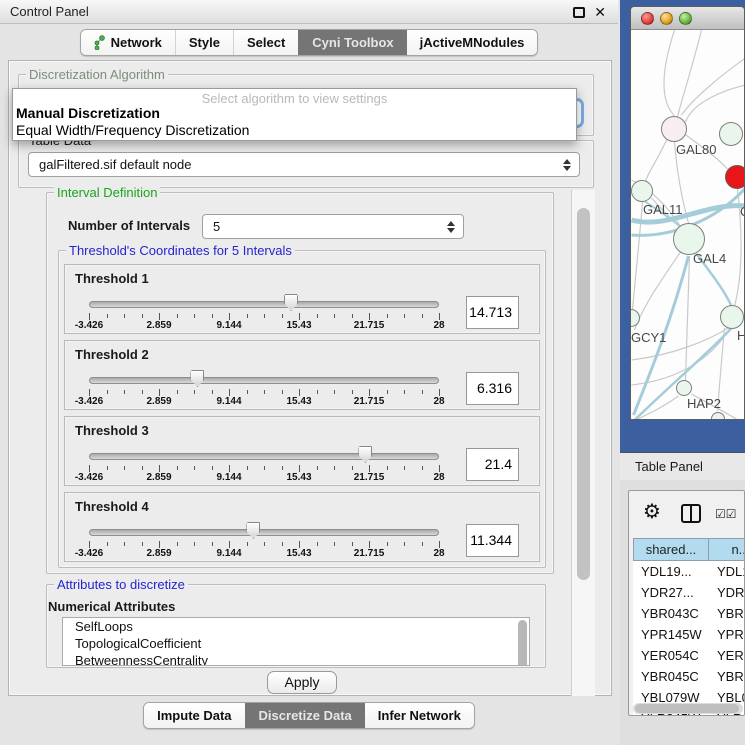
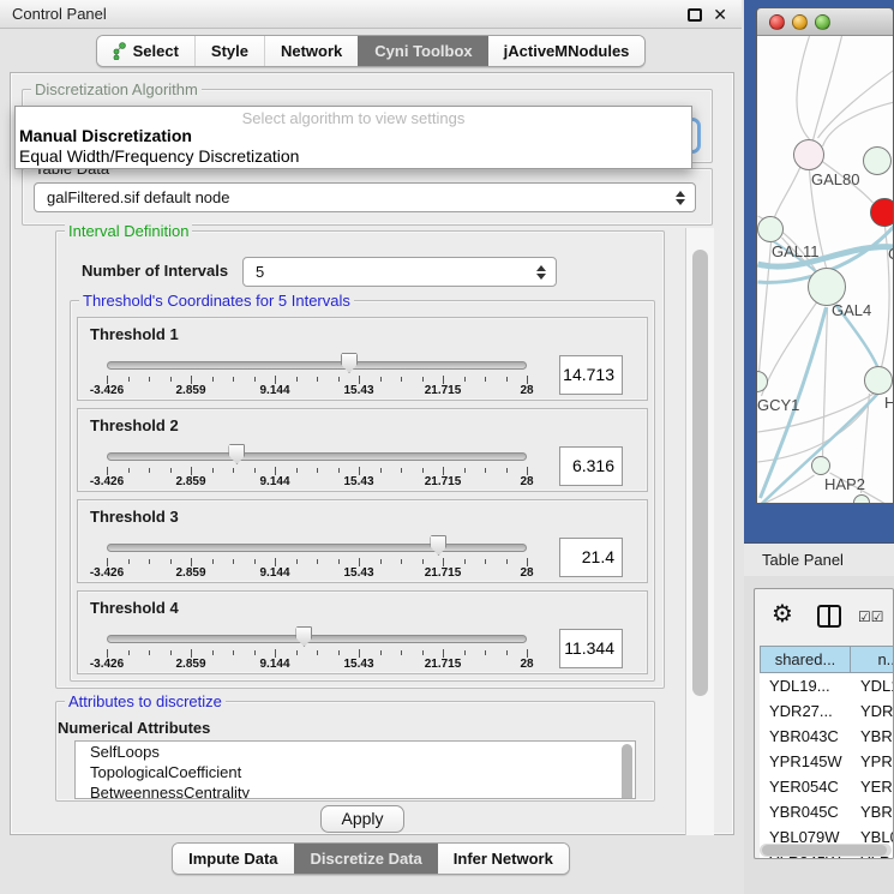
  Control Panel
  ✕
- Network
+ Select
  Style
- Select
+ Network
  Cyni Toolbox
  jActiveMNodules
  Discretization Algorithm
  Select algorithm to view settings
  Manual Discretization
  Equal Width/Frequency Discretization
  galFiltered.sif default node
  Interval Definition
  Number of Intervals
  5
  Threshold's Coordinates for 5 Intervals
  Threshold 1
  -3.426
  2.859
  9.144
  15.43
  21.715
  28
  14.713
  Threshold 2
  -3.426
  2.859
  9.144
  15.43
  21.715
  28
  6.316
  Threshold 3
  -3.426
  2.859
  9.144
  15.43
  21.715
  28
  21.4
  Threshold 4
  -3.426
  2.859
  9.144
  15.43
  21.715
  28
  11.344
  Attributes to discretize
  Numerical Attributes
  SelfLoops
  TopologicalCoefficient
  BetweennessCentrality
  Apply
  Impute Data
  Discretize Data
  Infer Network
  GAL80
  GAL11
  GAL4
  GCY1
  H
  HAP2
  Table Panel
  ⚙
  ☑☑
  shared...
  YDL19...
  YDL
  YDR27...
  YDR
  YBR043C
  YBR
  YPR145W
  YPR
  YER054C
  YER
  YBR045C
  YBR
  YBL079W
  YBL
